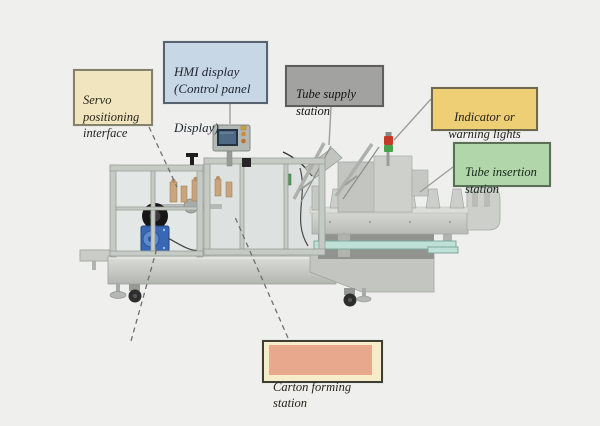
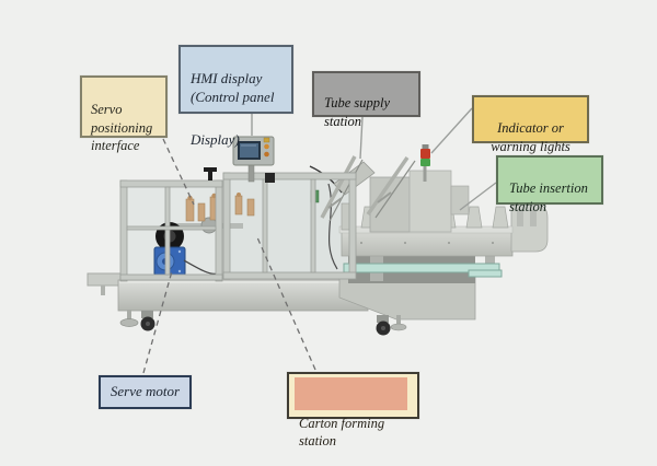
  Servo
  positioning
  interface
  HMI display
  (Control panel
  Display)
  Tube supply
  station
  Indicator or
  warning lights
  Tube insertion
  station
+ Serve motor
  Carton forming
  station
